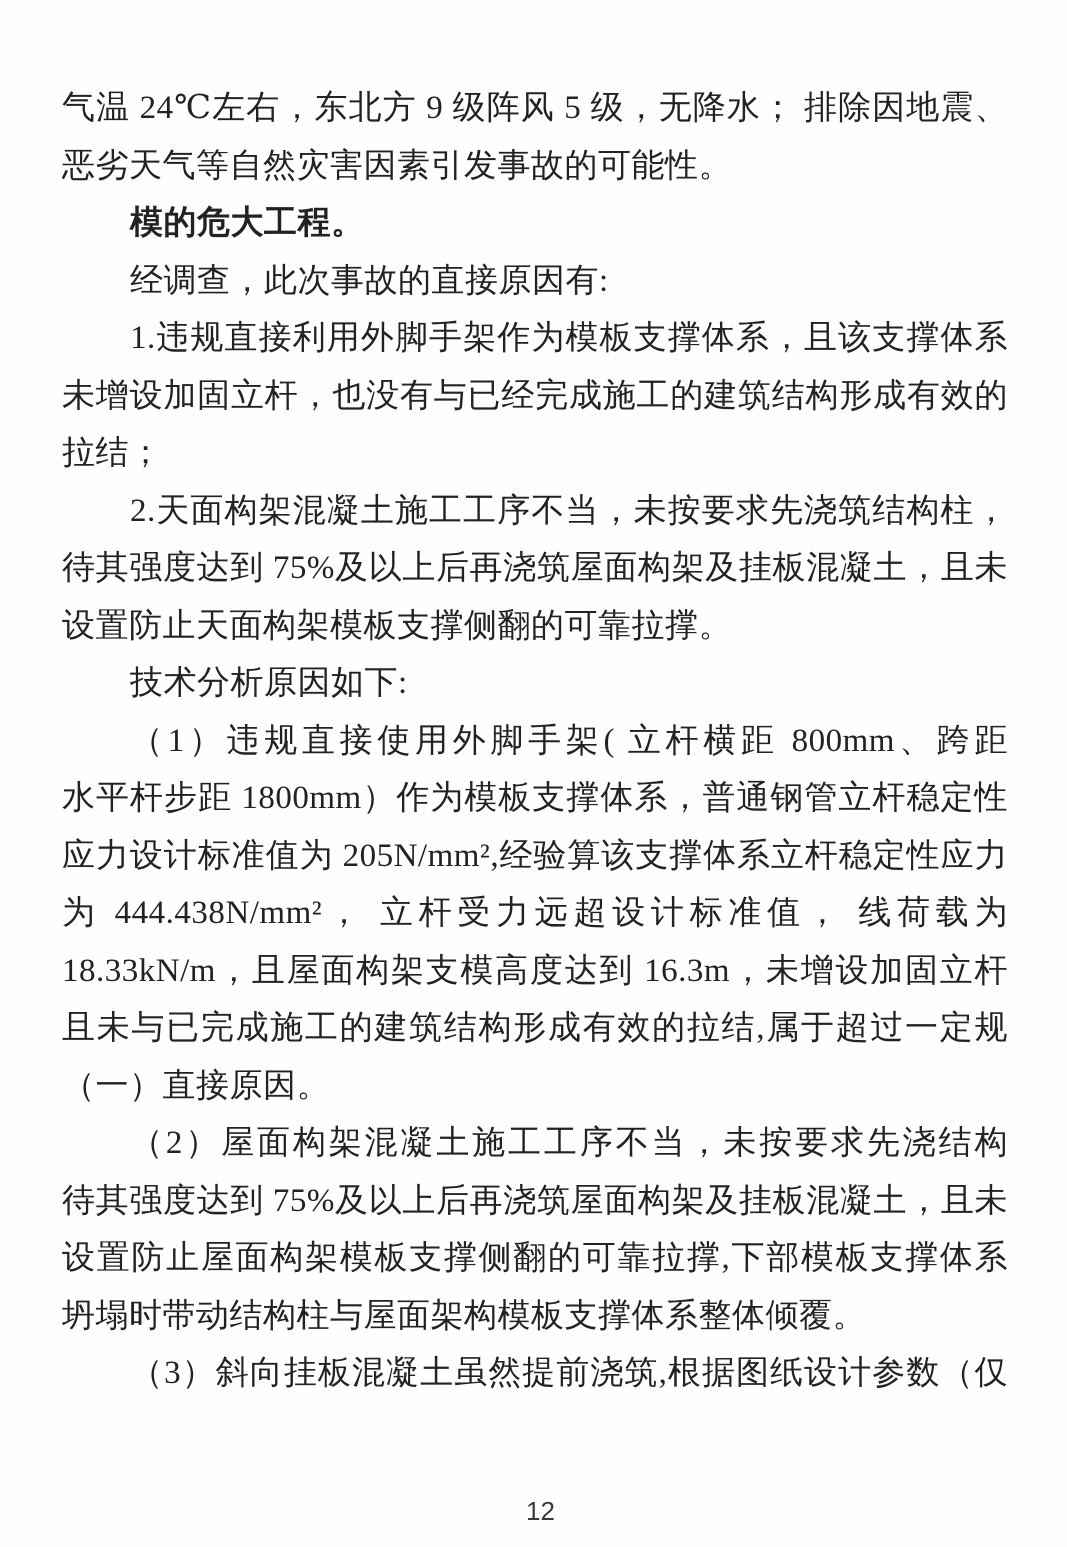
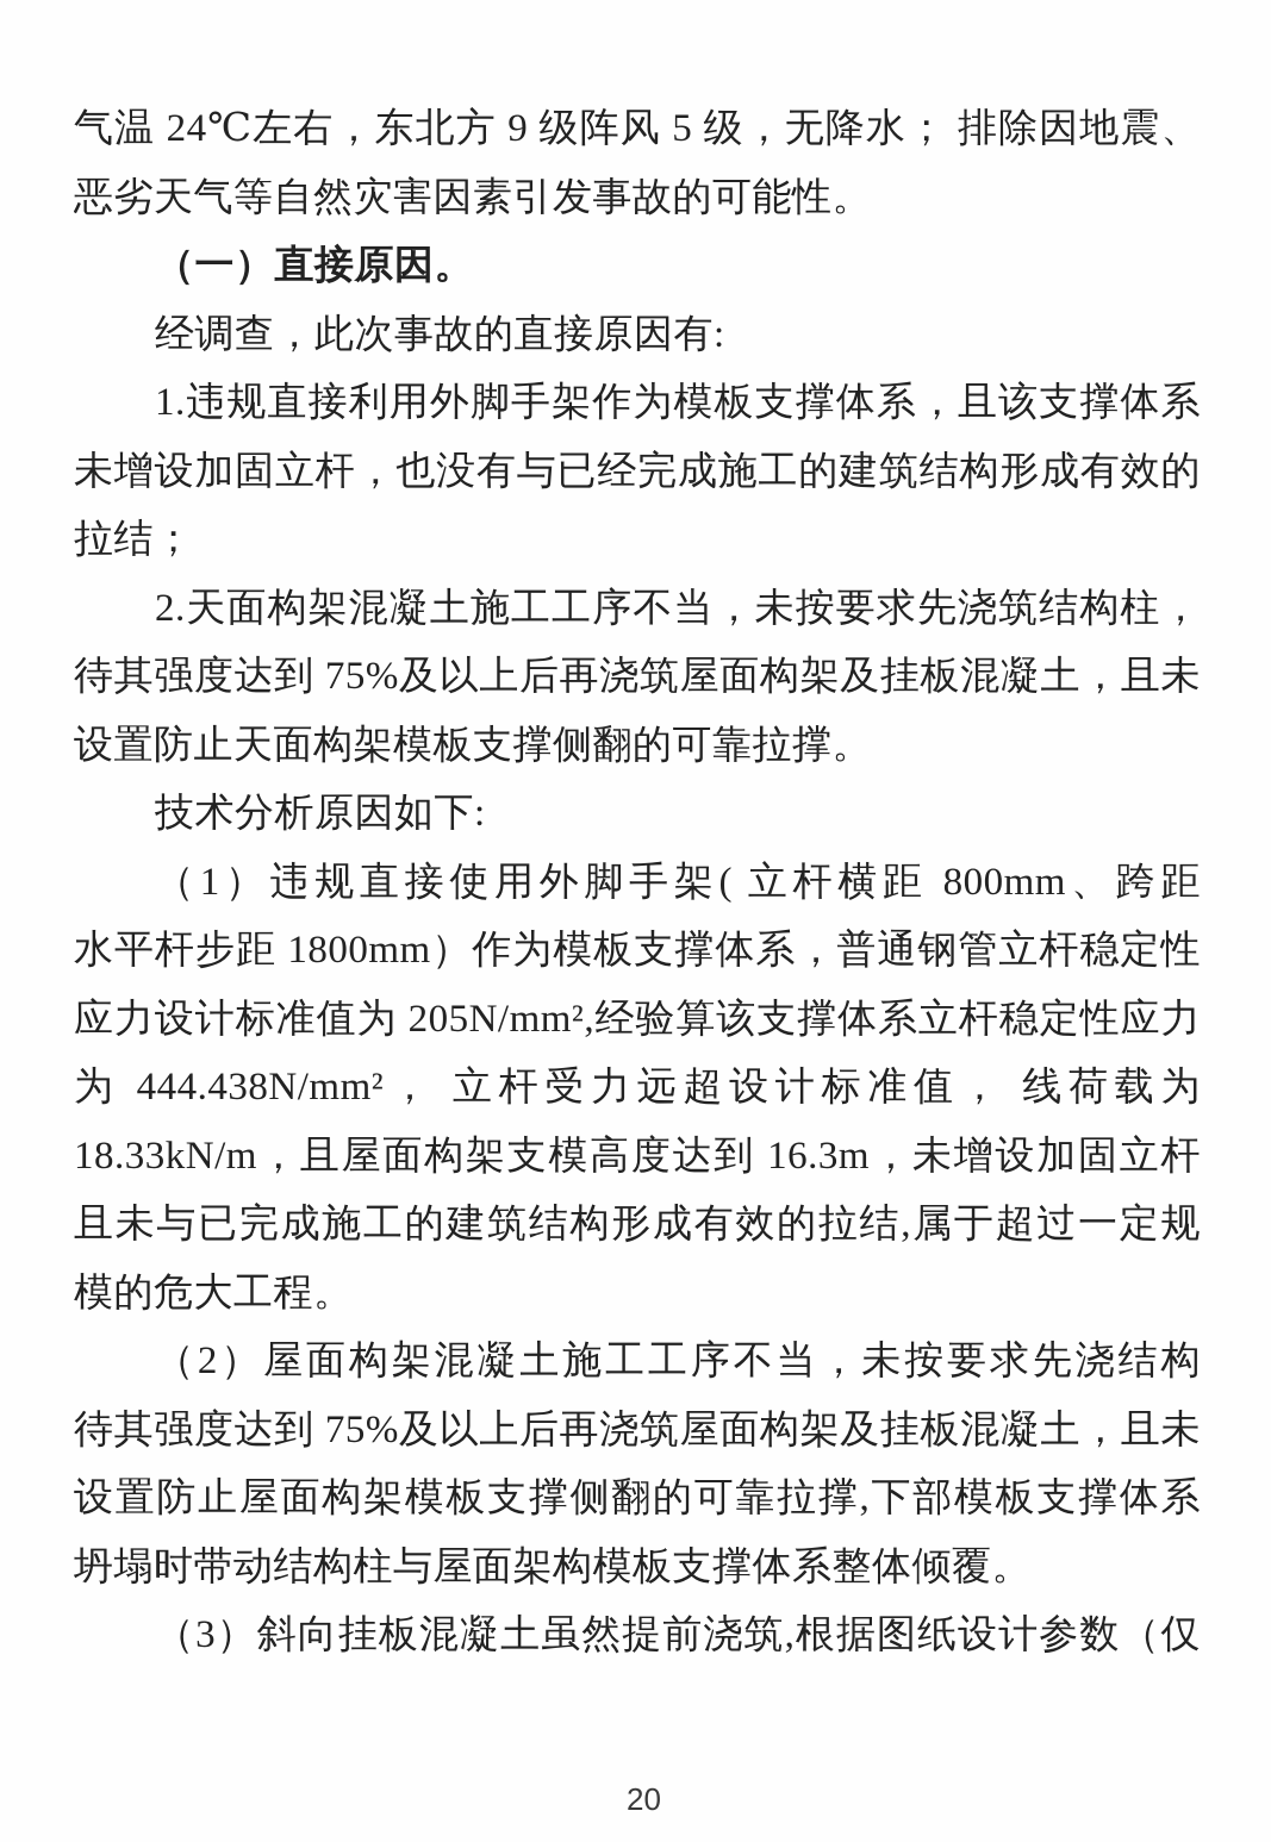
  气温 24℃左右，东北方 9 级阵风 5 级，无降水； 排除因地震、
  恶劣天气等自然灾害因素引发事故的可能性。
- 模的危大工程。
+ （一）直接原因。
  经调查，此次事故的直接原因有:
  1.违规直接利用外脚手架作为模板支撑体系，且该支撑体系
  未增设加固立杆，也没有与已经完成施工的建筑结构形成有效的
  拉结；
  2.天面构架混凝土施工工序不当，未按要求先浇筑结构柱，
  待其强度达到 75%及以上后再浇筑屋面构架及挂板混凝土，且未
  设置防止天面构架模板支撑侧翻的可靠拉撑。
  技术分析原因如下:
  （1）违规直接使用外脚手架( 立杆横距 800mm、跨距
  水平杆步距 1800mm）作为模板支撑体系，普通钢管立杆稳定性
  应力设计标准值为 205N/mm²,经验算该支撑体系立杆稳定性应力
  为 444.438N/mm²， 立杆受力远超设计标准值， 线荷载为
  18.33kN/m，且屋面构架支模高度达到 16.3m，未增设加固立杆
  且未与已完成施工的建筑结构形成有效的拉结,属于超过一定规
- （一）直接原因。
+ 模的危大工程。
  （2）屋面构架混凝土施工工序不当，未按要求先浇结构
  待其强度达到 75%及以上后再浇筑屋面构架及挂板混凝土，且未
  设置防止屋面构架模板支撑侧翻的可靠拉撑,下部模板支撑体系
  坍塌时带动结构柱与屋面架构模板支撑体系整体倾覆。
  （3）斜向挂板混凝土虽然提前浇筑,根据图纸设计参数（仅
- 12
+ 20
